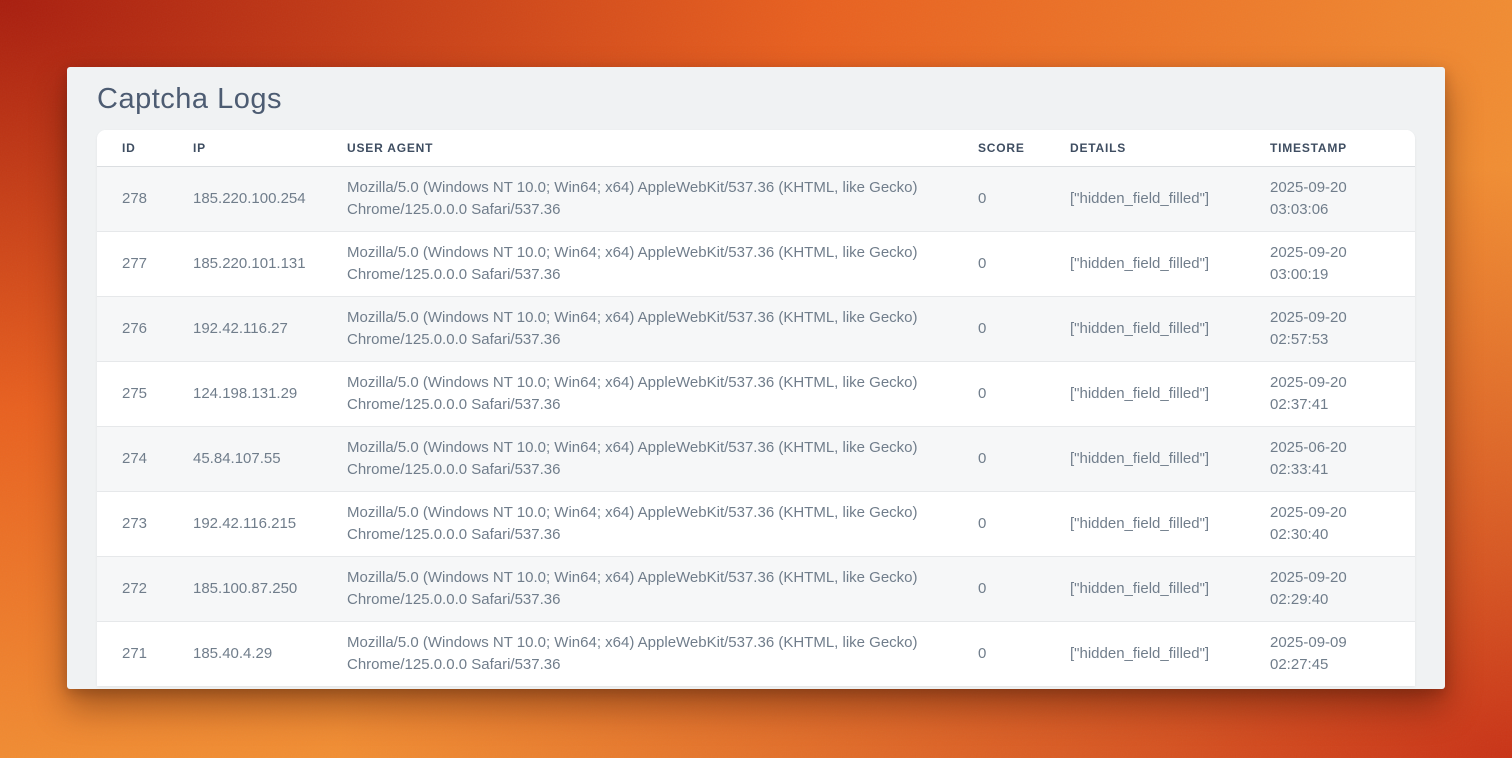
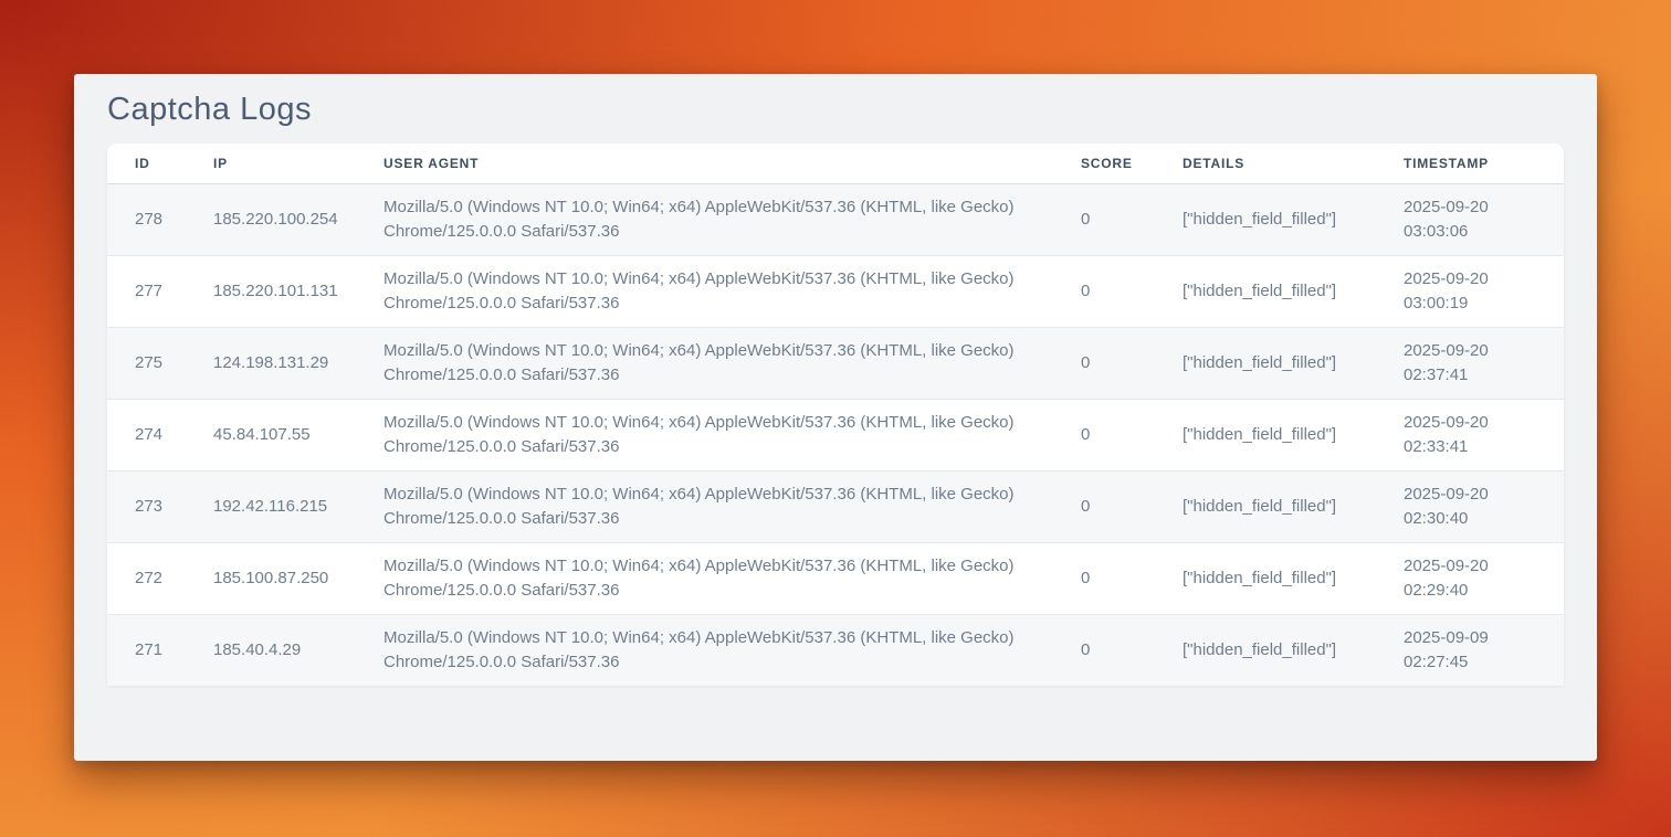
  Captcha Logs
  ID	IP	USER AGENT	SCORE	DETAILS	TIMESTAMP
  278	185.220.100.254	Mozilla/5.0 (Windows NT 10.0; Win64; x64) AppleWebKit/537.36 (KHTML, like Gecko) Chrome/125.0.0.0 Safari/537.36	0	["hidden_field_filled"]	2025-09-20 03:03:06
  277	185.220.101.131	Mozilla/5.0 (Windows NT 10.0; Win64; x64) AppleWebKit/537.36 (KHTML, like Gecko) Chrome/125.0.0.0 Safari/537.36	0	["hidden_field_filled"]	2025-09-20 03:00:19
- 276	192.42.116.27	Mozilla/5.0 (Windows NT 10.0; Win64; x64) AppleWebKit/537.36 (KHTML, like Gecko) Chrome/125.0.0.0 Safari/537.36	0	["hidden_field_filled"]	2025-09-20 02:57:53
  275	124.198.131.29	Mozilla/5.0 (Windows NT 10.0; Win64; x64) AppleWebKit/537.36 (KHTML, like Gecko) Chrome/125.0.0.0 Safari/537.36	0	["hidden_field_filled"]	2025-09-20 02:37:41
- 274	45.84.107.55	Mozilla/5.0 (Windows NT 10.0; Win64; x64) AppleWebKit/537.36 (KHTML, like Gecko) Chrome/125.0.0.0 Safari/537.36	0	["hidden_field_filled"]	2025-06-20 02:33:41
+ 274	45.84.107.55	Mozilla/5.0 (Windows NT 10.0; Win64; x64) AppleWebKit/537.36 (KHTML, like Gecko) Chrome/125.0.0.0 Safari/537.36	0	["hidden_field_filled"]	2025-09-20 02:33:41
  273	192.42.116.215	Mozilla/5.0 (Windows NT 10.0; Win64; x64) AppleWebKit/537.36 (KHTML, like Gecko) Chrome/125.0.0.0 Safari/537.36	0	["hidden_field_filled"]	2025-09-20 02:30:40
  272	185.100.87.250	Mozilla/5.0 (Windows NT 10.0; Win64; x64) AppleWebKit/537.36 (KHTML, like Gecko) Chrome/125.0.0.0 Safari/537.36	0	["hidden_field_filled"]	2025-09-20 02:29:40
  271	185.40.4.29	Mozilla/5.0 (Windows NT 10.0; Win64; x64) AppleWebKit/537.36 (KHTML, like Gecko) Chrome/125.0.0.0 Safari/537.36	0	["hidden_field_filled"]	2025-09-09 02:27:45
